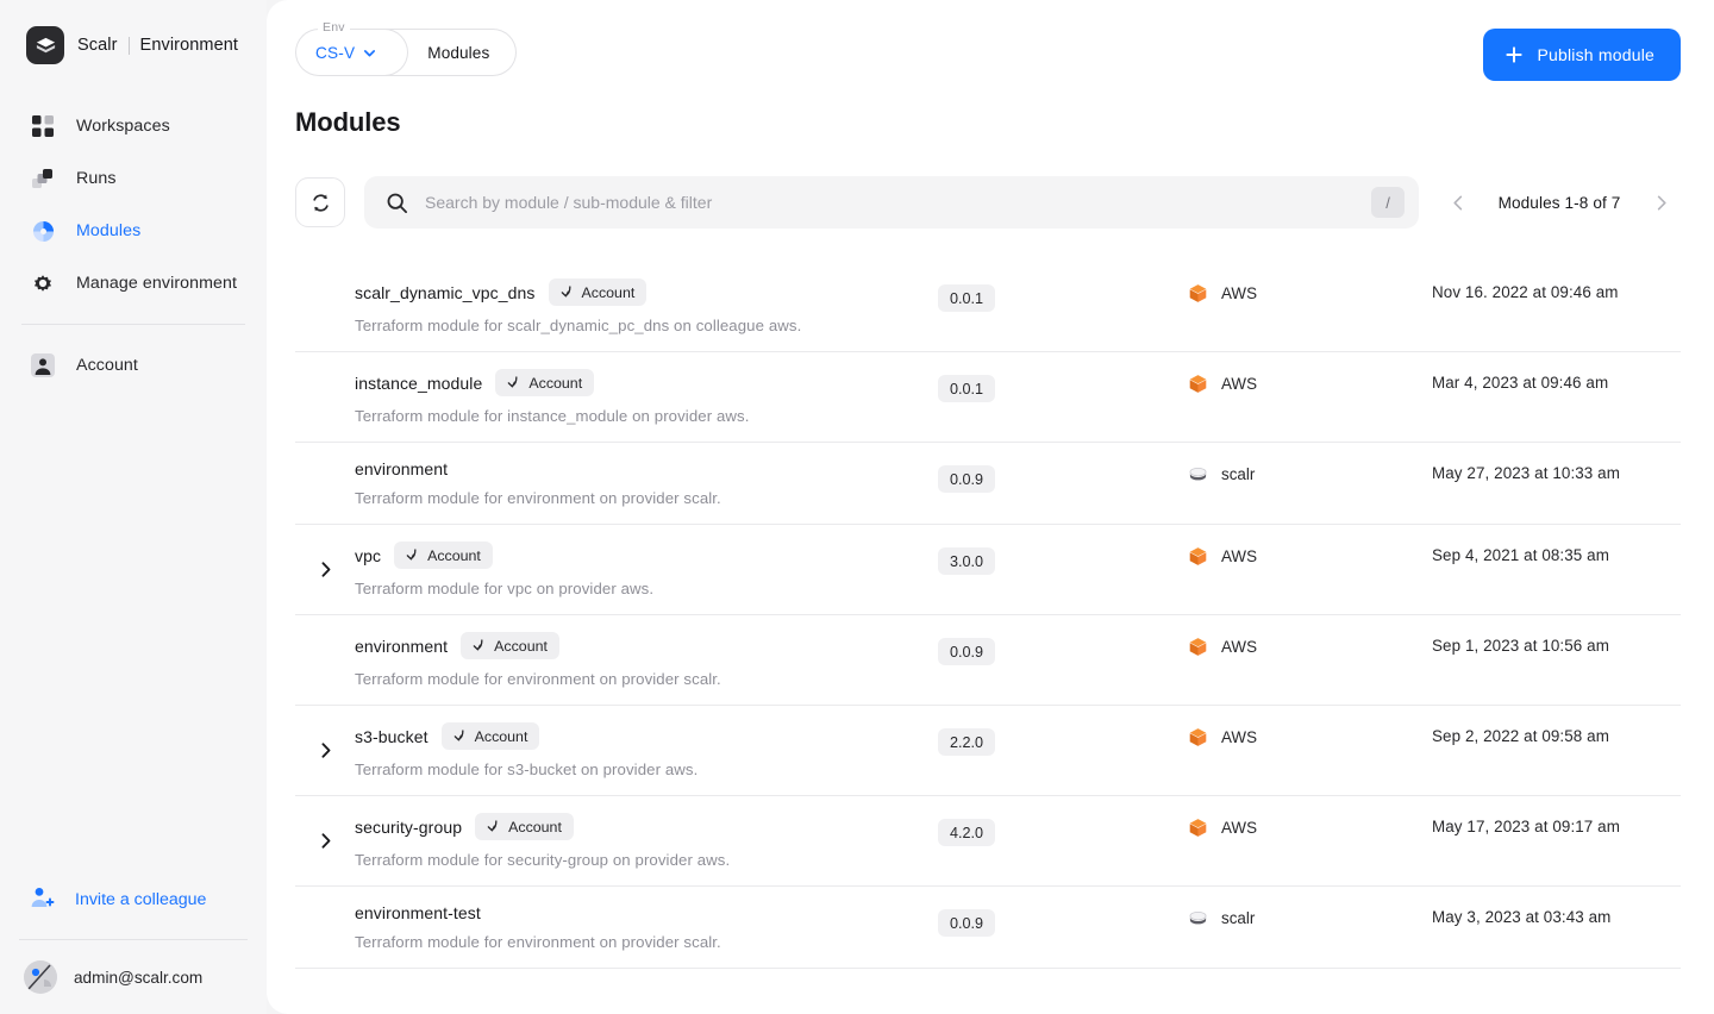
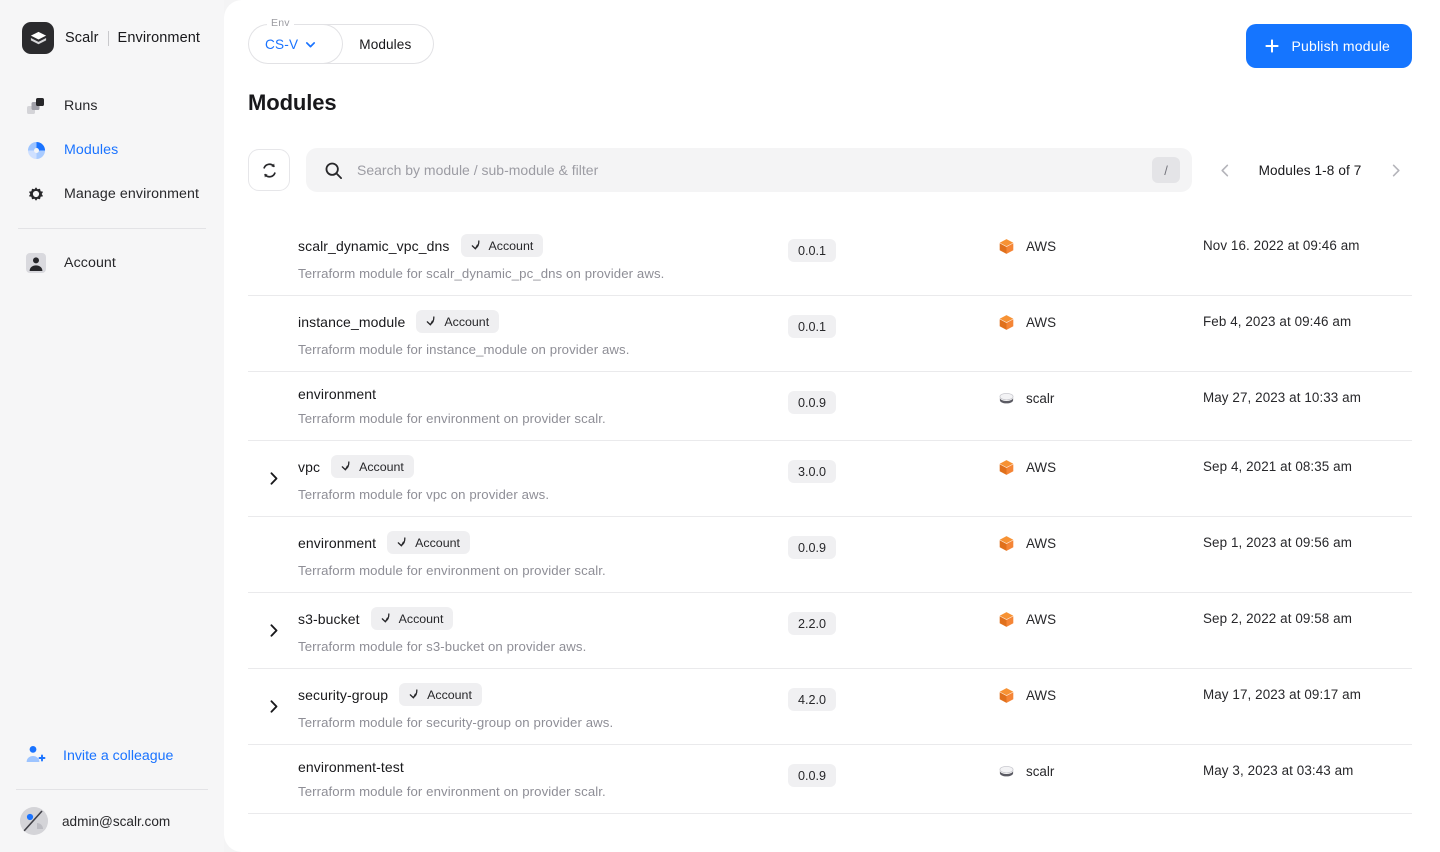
  Scalr
  Environment
- Workspaces
  Runs
  Modules
  Manage environment
  Account
  Invite a colleague
  admin@scalr.com
  Env
  CS-V
  Modules
  Publish module
  Modules
  Search by module / sub-module & filter
  /
  Modules 1-8 of 7
  scalr_dynamic_vpc_dns
  Account
- Terraform module for scalr_dynamic_pc_dns on colleague aws.
+ Terraform module for scalr_dynamic_pc_dns on provider aws.
  0.0.1
  AWS
  Nov 16. 2022 at 09:46 am
  instance_module
  Account
  Terraform module for instance_module on provider aws.
  0.0.1
  AWS
- Mar 4, 2023 at 09:46 am
+ Feb 4, 2023 at 09:46 am
  environment
  Terraform module for environment on provider scalr.
  0.0.9
  scalr
  May 27, 2023 at 10:33 am
  vpc
  Account
  Terraform module for vpc on provider aws.
  3.0.0
  AWS
  Sep 4, 2021 at 08:35 am
  environment
  Account
  Terraform module for environment on provider scalr.
  0.0.9
  AWS
- Sep 1, 2023 at 10:56 am
+ Sep 1, 2023 at 09:56 am
  s3-bucket
  Account
  Terraform module for s3-bucket on provider aws.
  2.2.0
  AWS
  Sep 2, 2022 at 09:58 am
  security-group
  Account
  Terraform module for security-group on provider aws.
  4.2.0
  AWS
  May 17, 2023 at 09:17 am
  environment-test
  Terraform module for environment on provider scalr.
  0.0.9
  scalr
  May 3, 2023 at 03:43 am
